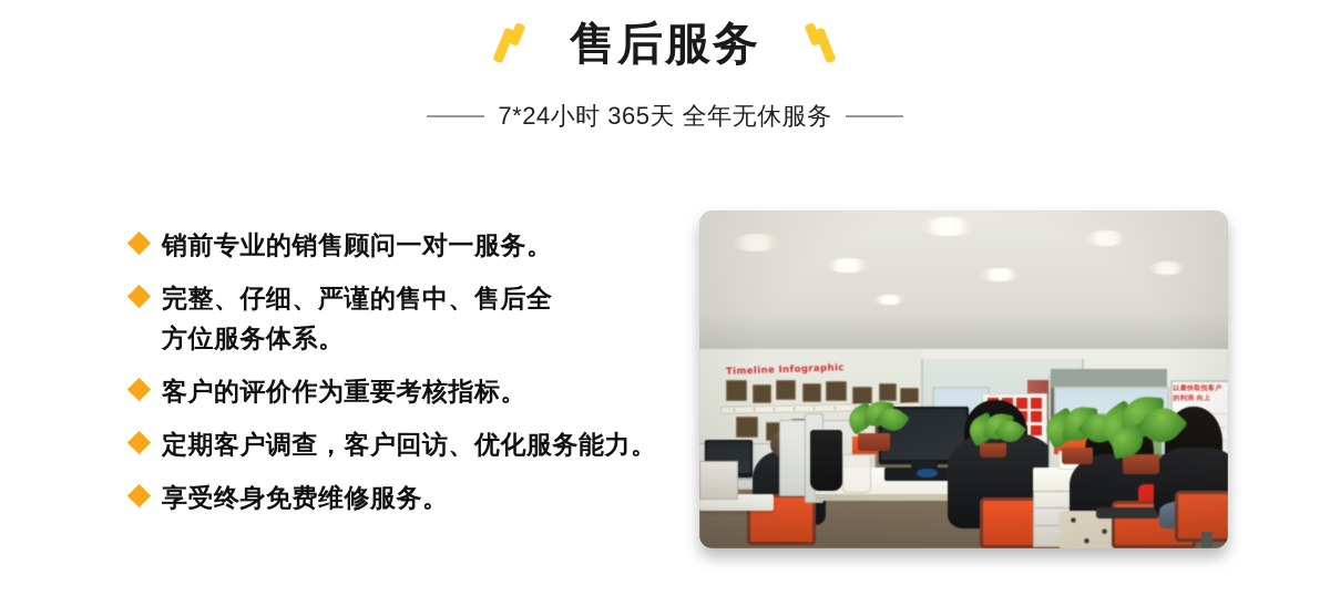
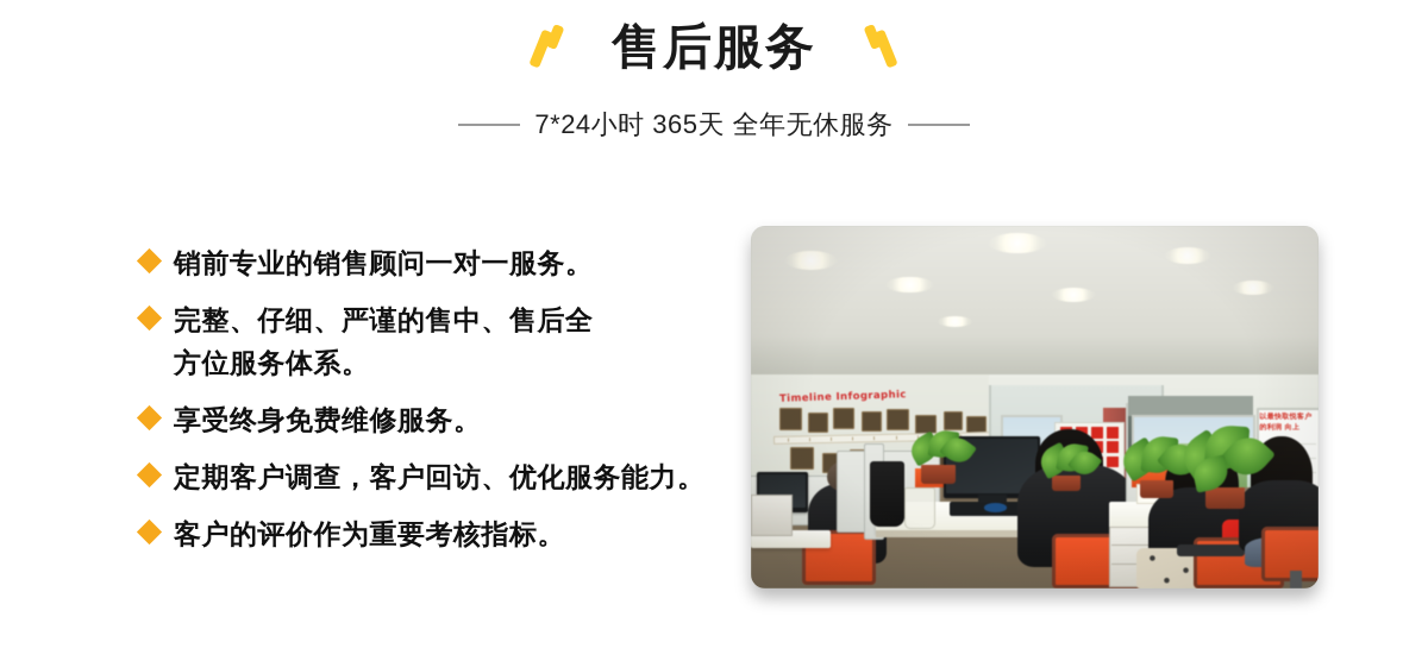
  售后服务
  7*24小时 365天 全年无休服务
  销前专业的销售顾问一对一服务。
  完整、仔细、严谨的售中、售后全
  方位服务体系。
- 客户的评价作为重要考核指标。
+ 享受终身免费维修服务。
  定期客户调查，客户回访、优化服务能力。
- 享受终身免费维修服务。
+ 客户的评价作为重要考核指标。
